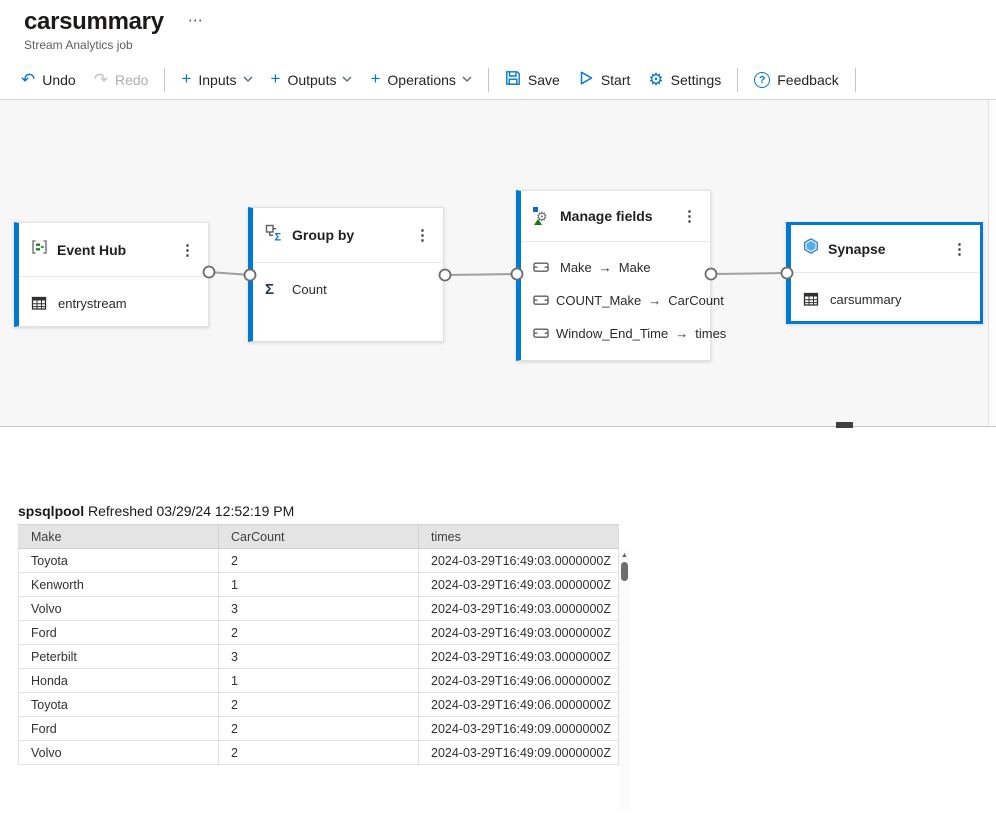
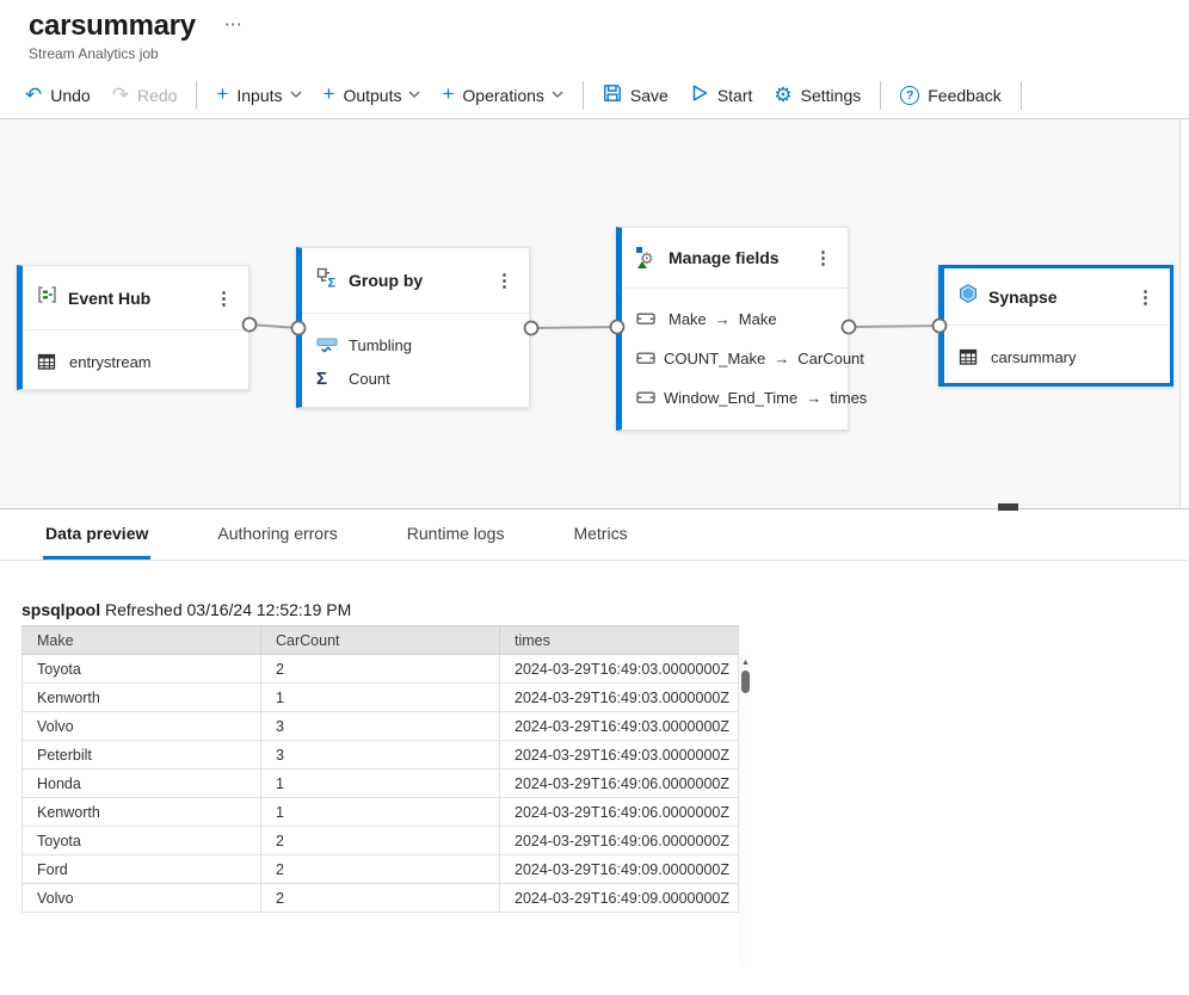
  carsummary
  ⋯
  Stream Analytics job
  ↶
  Undo
  ↷
  Redo
  +
  Inputs
  +
  Outputs
  +
  Operations
  Save
  Start
  ⚙
  Settings
  ?
  Feedback
  Event Hub
  ⋮
  entrystream
  Σ
  Group by
  ⋮
+ Tumbling
  Σ
  Count
  ⚙
  Manage fields
  ⋮
  Make
  →
  Make
  COUNT_Make
  →
  CarCount
  Window_End_Time
  →
  times
  Synapse
  ⋮
  carsummary
+ Data preview
+ Authoring errors
+ Runtime logs
+ Metrics
- spsqlpool Refreshed 03/29/24 12:52:19 PM
+ spsqlpool Refreshed 03/16/24 12:52:19 PM
  Make	CarCount	times
  Toyota	2	2024-03-29T16:49:03.0000000Z
  Kenworth	1	2024-03-29T16:49:03.0000000Z
  Volvo	3	2024-03-29T16:49:03.0000000Z
- Ford	2	2024-03-29T16:49:03.0000000Z
  Peterbilt	3	2024-03-29T16:49:03.0000000Z
  Honda	1	2024-03-29T16:49:06.0000000Z
+ Kenworth	1	2024-03-29T16:49:06.0000000Z
  Toyota	2	2024-03-29T16:49:06.0000000Z
  Ford	2	2024-03-29T16:49:09.0000000Z
  Volvo	2	2024-03-29T16:49:09.0000000Z
